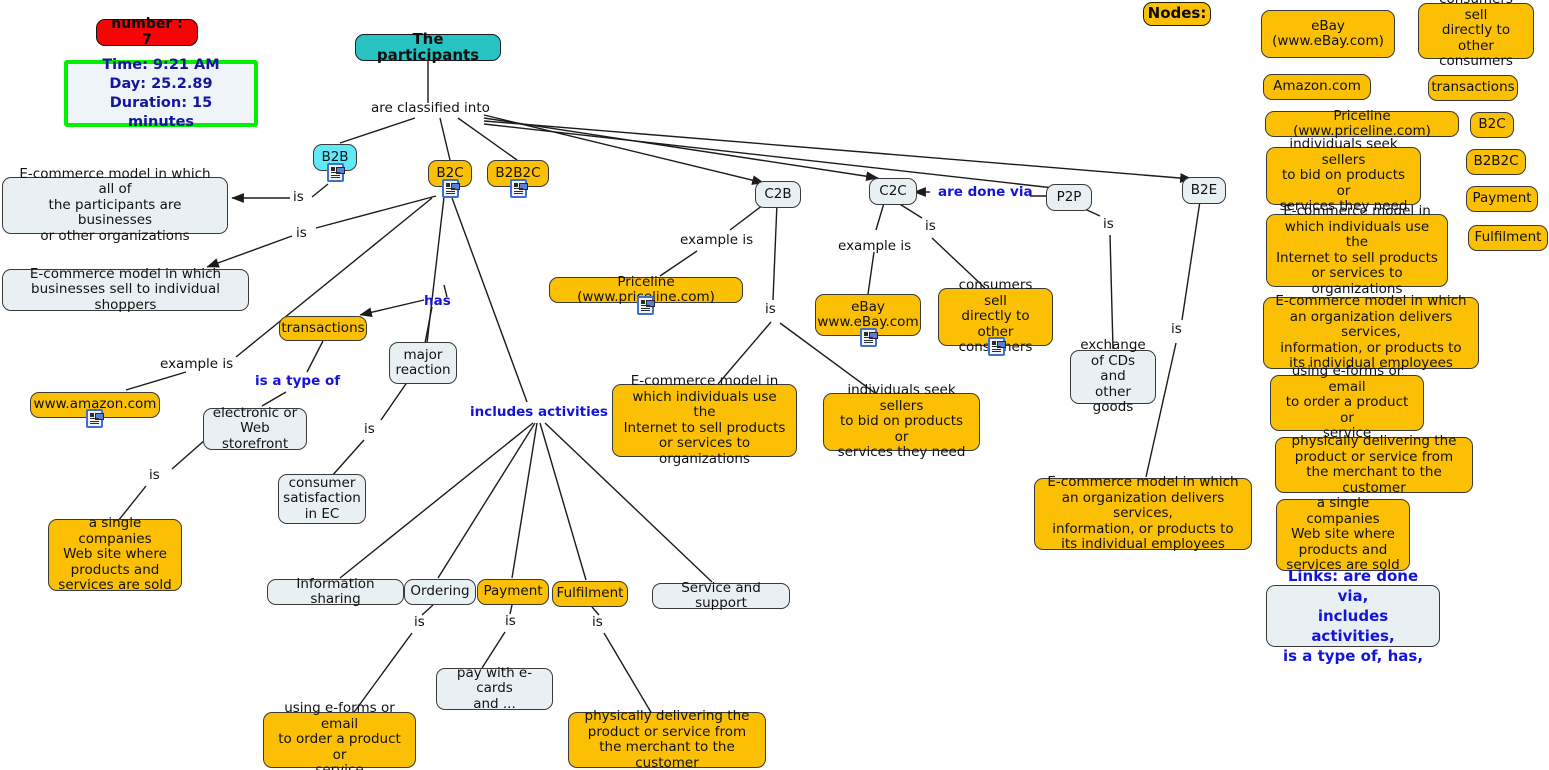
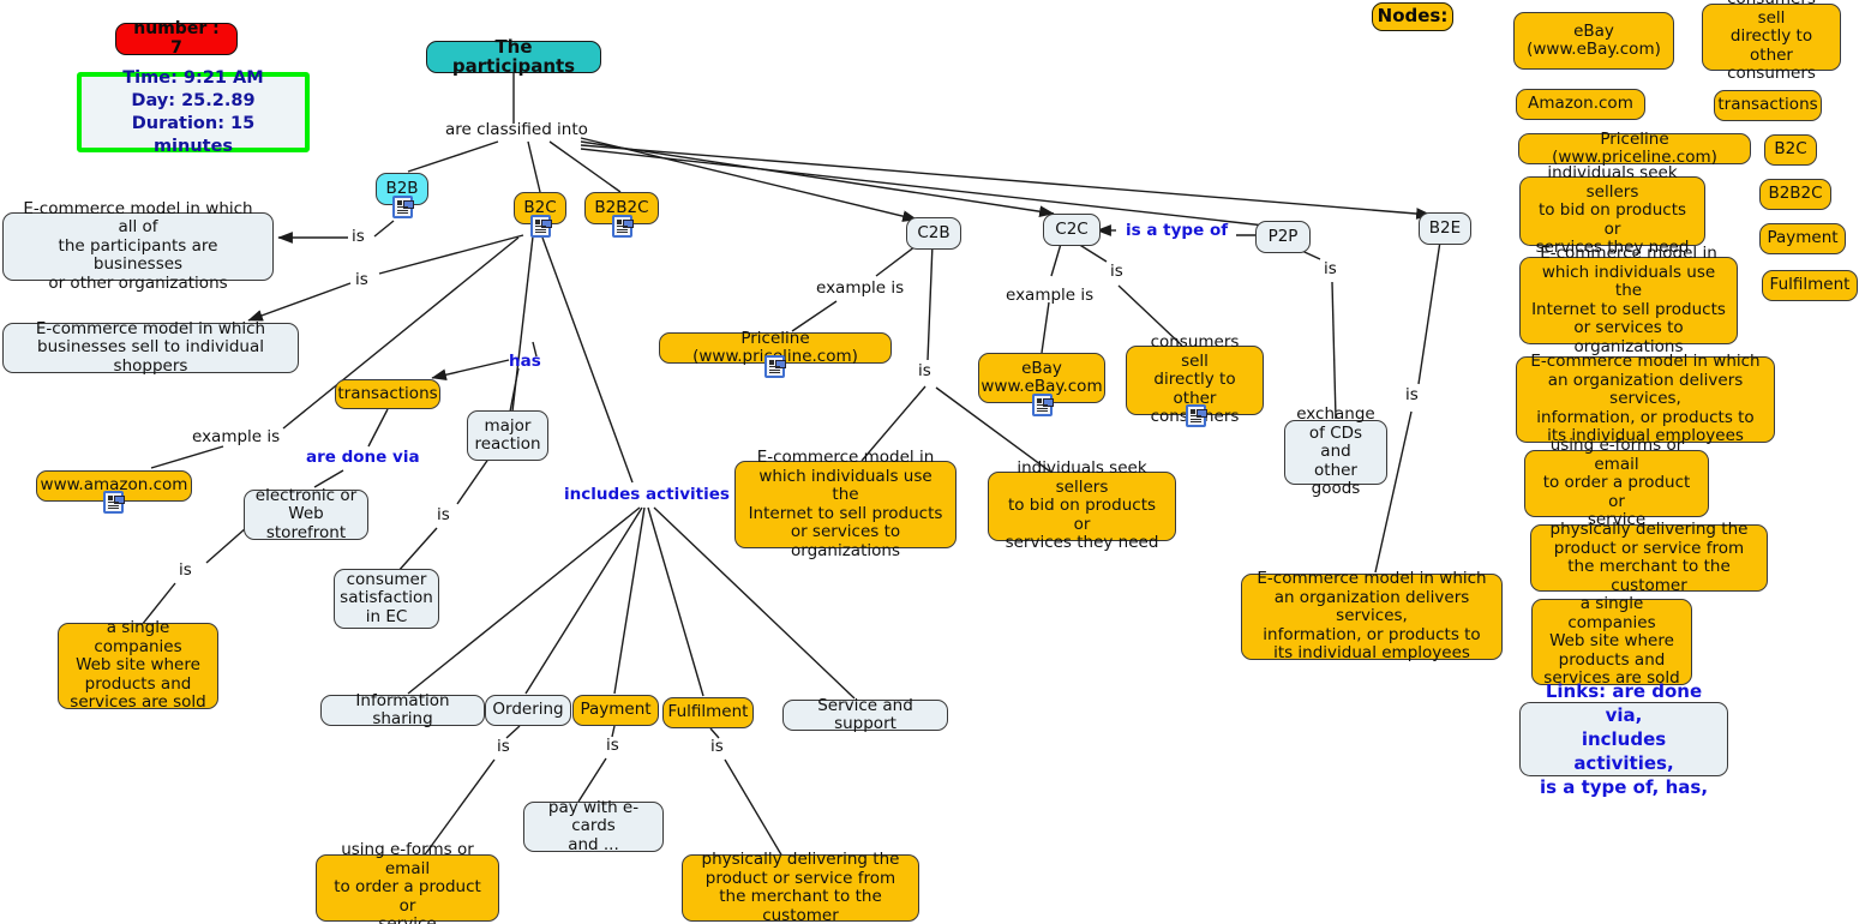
  number : 7
  Time: 9:21 AM
  Day: 25.2.89
  Duration: 15 minutes
  The participants
  B2B
  B2C
  B2B2C
  C2B
  C2C
  P2P
  B2E
  E-commerce model in which all of
  the participants are businesses
  or other organizations
  E-commerce model in which
  businesses sell to individual shoppers
  www.amazon.com
  a single companies
  Web site where
  products and
  services are sold
  transactions
  electronic or
  Web storefront
  major
  reaction
  consumer
  satisfaction
  in EC
  Information sharing
  Ordering
  Payment
  Fulfilment
  Service and support
  using e-forms or email
  to order a product or
  pay with e-cards
  and ...
  physically delivering the
  product or service from
  the merchant to the customer
  Priceline (www.priline.com)
  E-commerce model in
  which individuals use the
  Internet to sell products
  or services to organizations
  eBay
  www.eBay.com
  consumers sell
  directly to other
  consers
  individuals seek sellers
  to bid on products or
  services they need
  exchange
  of CDs and
  other goods
  E-commerce model in which
  an organization delivers services,
  information, or products to
  its individual employees
  are classified into
  is
  is
  example is
  is
  has
- is a type of
+ are done via
  is
  includes activities
  is
  is
  is
  example is
  is
  example is
  is
- are done via
+ is a type of
  is
  is
  Nodes:
  eBay
  (www.eBay.com)
  directly to other
  consumers
  Amazon.com
  transactions
  Priceline (www.priceline.com)
  B2C
  individuals seek sellers
  to bid on products or
  B2B2C
  Payment
  E-commerce model in
  which individuals use the
  Internet to sell products
  or services to organizations
  Fulfilment
  E-commerce model in which
  an organization delivers services,
  information, or products to
  its individual employees
  using e-forms or email
  to order a product or
  physically delivering the
  product or service from
  the merchant to the customer
  a single companies
  Web site where
  products and
  services are sold
  Links: are done via,
  includes activities,
  is a type of, has,
